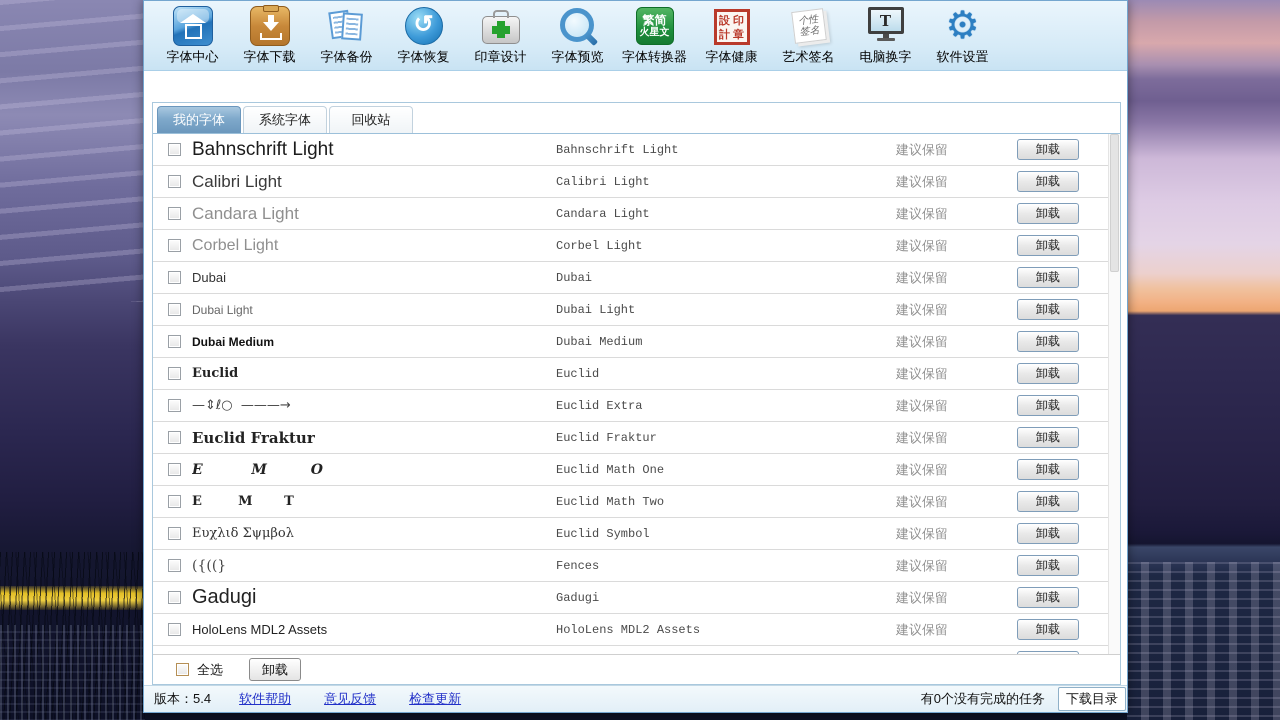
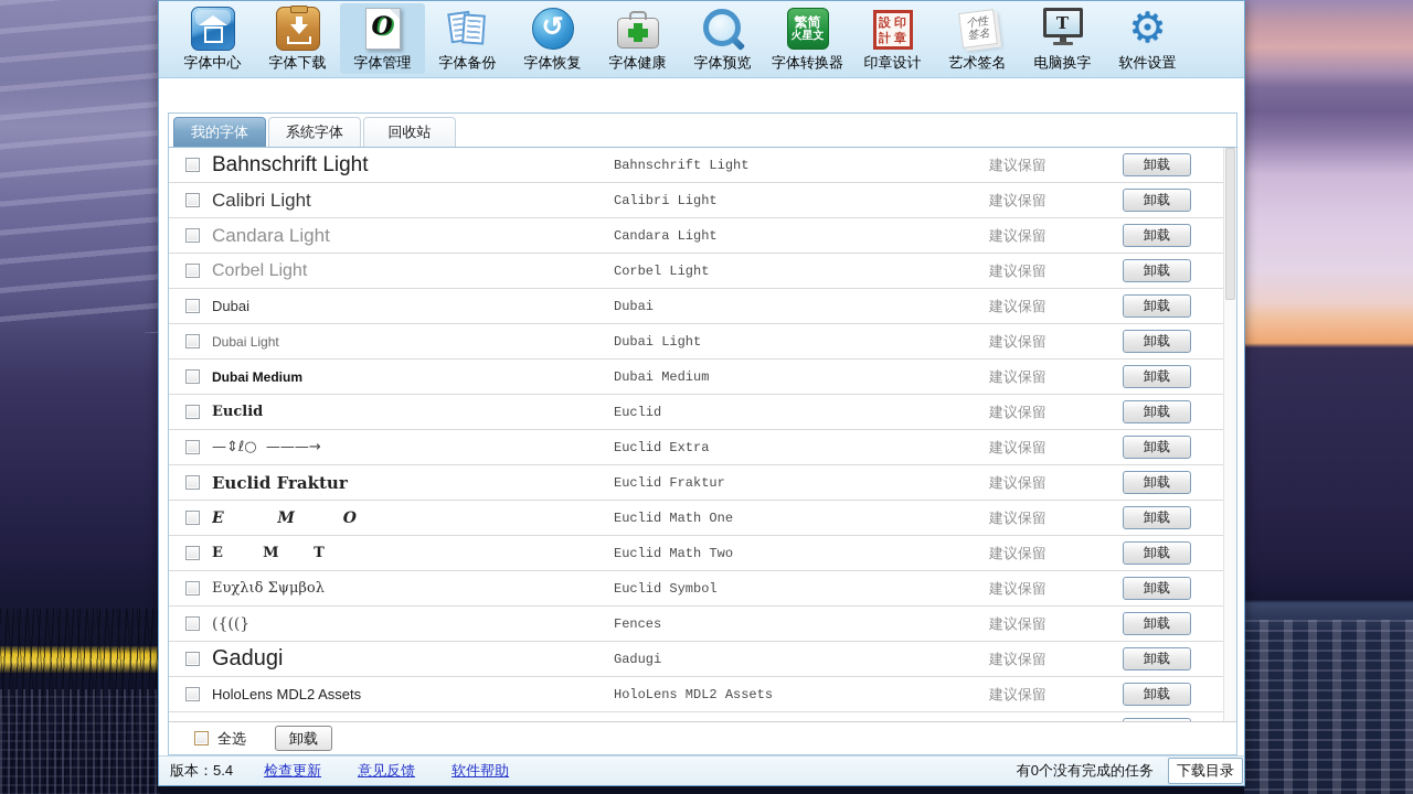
  字体中心
  字体下载
+ O
+ 字体管理
  字体备份
  ↺
  字体恢复
- 印章设计
+ 字体健康
  字体预览
  繁简
  火星文
  字体转换器
  設
  印
  計
  章
- 字体健康
+ 印章设计
  艺术签名
  T
  电脑换字
  ⚙
  软件设置
  我的字体
  系统字体
  回收站
  Bahnschrift Light
  Bahnschrift Light
  建议保留
  卸载
  Calibri Light
  Calibri Light
  建议保留
  卸载
  Candara Light
  Candara Light
  建议保留
  卸载
  Corbel Light
  Corbel Light
  建议保留
  卸载
  Dubai
  Dubai
  建议保留
  卸载
  Dubai Light
  Dubai Light
  建议保留
  卸载
  Dubai Medium
  Dubai Medium
  建议保留
  卸载
  Euclid
  Euclid
  建议保留
  卸载
  —⇕ℓ○ ———→
  Euclid Extra
  建议保留
  卸载
  Euclid Fraktur
  Euclid Fraktur
  建议保留
  卸载
  E M O
  Euclid Math One
  建议保留
  卸载
  E M T
  Euclid Math Two
  建议保留
  卸载
  Ευχλιδ Σψμβολ
  Euclid Symbol
  建议保留
  卸载
  ({((}
  Fences
  建议保留
  卸载
  Gadugi
  Gadugi
  建议保留
  卸载
  HoloLens MDL2 Assets
  HoloLens MDL2 Assets
  建议保留
  卸载
  全选
  卸载
  版本：5.4
- 软件帮助
+ 检查更新
  意见反馈
- 检查更新
+ 软件帮助
  有0个没有完成的任务
  下载目录
